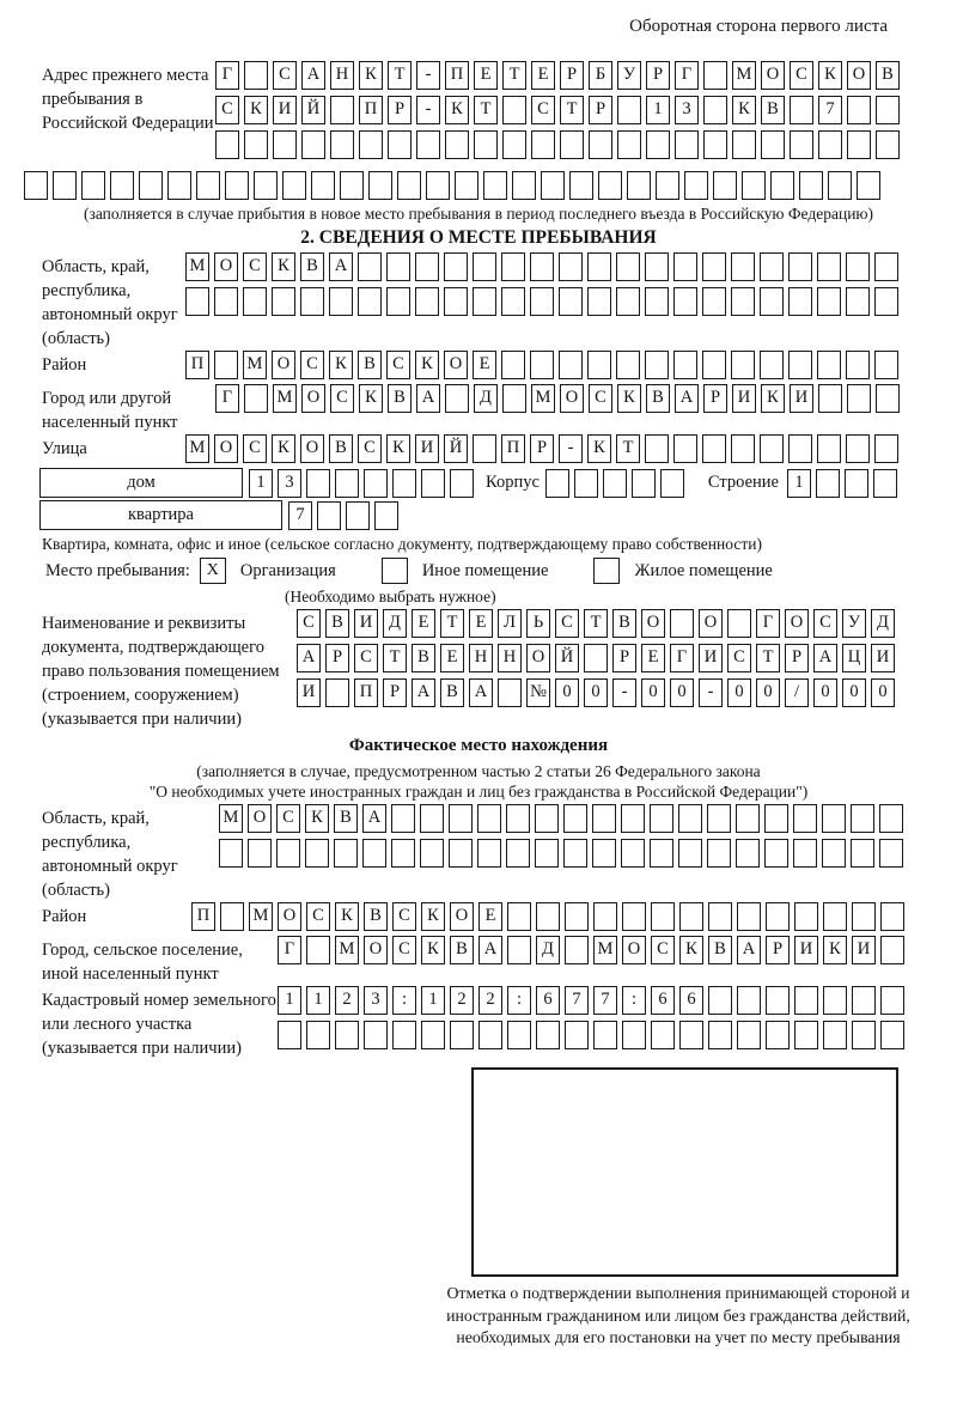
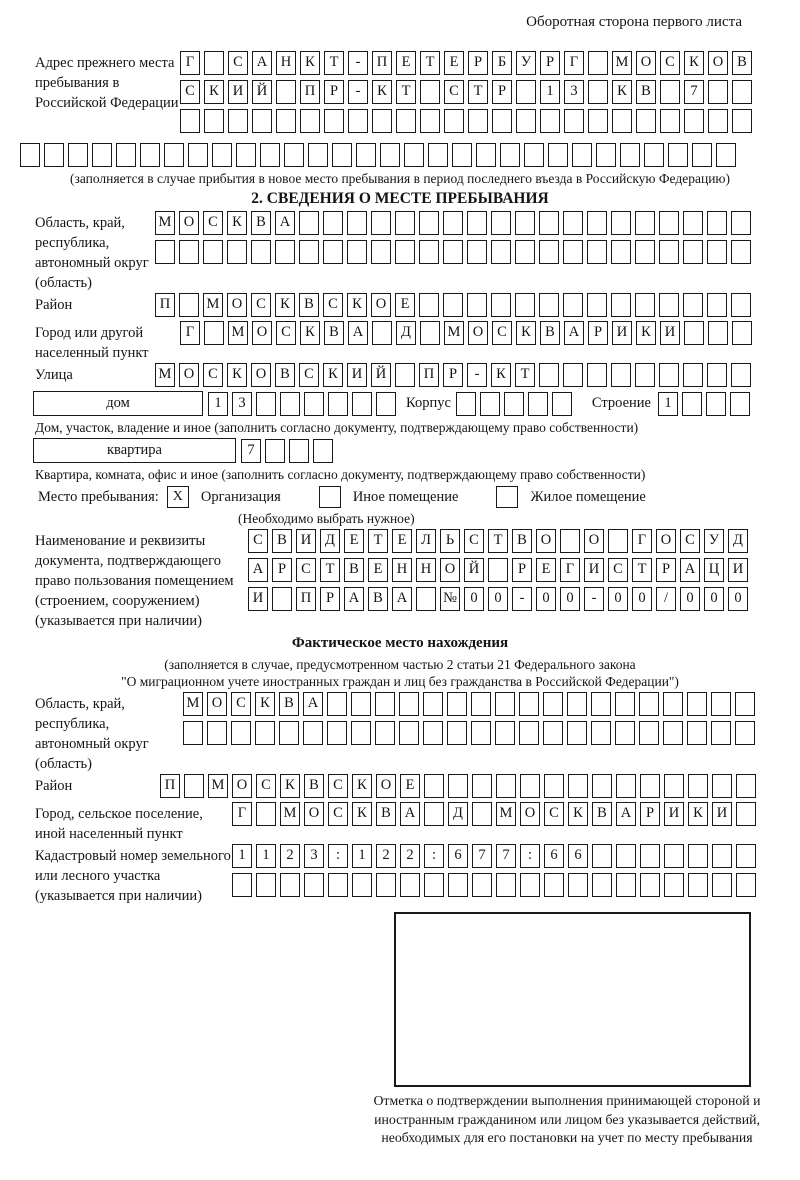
  Оборотная сторона первого листа
  Адрес прежнего места пребывания в Российской Федерации
  Г С А Н К Т - П Е Т Е Р Б У Р Г М О С К О В
  С К И Й П Р - К Т С Т Р 1 3 К В 7
  (заполняется в случае прибытия в новое место пребывания в период последнего въезда в Российскую Федерацию)
  2. СВЕДЕНИЯ О МЕСТЕ ПРЕБЫВАНИЯ
  Область, край, республика, автономный округ (область)
  М О С К В А
  Район
  П М О С К В С К О Е
  Город или другой населенный пункт
  Г М О С К В А Д М О С К В А Р И К И
  Улица
  М О С К О В С К И Й П Р - К Т
  дом
  1 3
  Корпус
  Строение
  1
+ Дом, участок, владение и иное (заполнить согласно документу, подтверждающему право собственности)
  квартира
  7
- Квартира, комната, офис и иное (сельское согласно документу, подтверждающему право собственности)
+ Квартира, комната, офис и иное (заполнить согласно документу, подтверждающему право собственности)
  Место пребывания:
  X
  Организация
  Иное помещение
  Жилое помещение
  (Необходимо выбрать нужное)
  Наименование и реквизиты документа, подтверждающего право пользования помещением (строением, сооружением) (указывается при наличии)
  С В И Д Е Т Е Л Ь С Т В О О Г О С У Д
  А Р С Т В Е Н Н О Й Р Е Г И С Т Р А Ц И
  И П Р А В А № 0 0 - 0 0 - 0 0 / 0 0 0
  Фактическое место нахождения
- (заполняется в случае, предусмотренном частью 2 статьи 26 Федерального закона
+ (заполняется в случае, предусмотренном частью 2 статьи 21 Федерального закона
- "О необходимых учете иностранных граждан и лиц без гражданства в Российской Федерации")
+ "О миграционном учете иностранных граждан и лиц без гражданства в Российской Федерации")
  Область, край, республика, автономный округ (область)
  М О С К В А
  Район
  П М О С К В С К О Е
  Город, сельское поселение, иной населенный пункт
  Г М О С К В А Д М О С К В А Р И К И
  Кадастровый номер земельного или лесного участка (указывается при наличии)
  1 1 2 3 : 1 2 2 : 6 7 7 : 6 6
- Отметка о подтверждении выполнения принимающей стороной и иностранным гражданином или лицом без гражданства действий, необходимых для его постановки на учет по месту пребывания
+ Отметка о подтверждении выполнения принимающей стороной и иностранным гражданином или лицом без указывается действий, необходимых для его постановки на учет по месту пребывания
